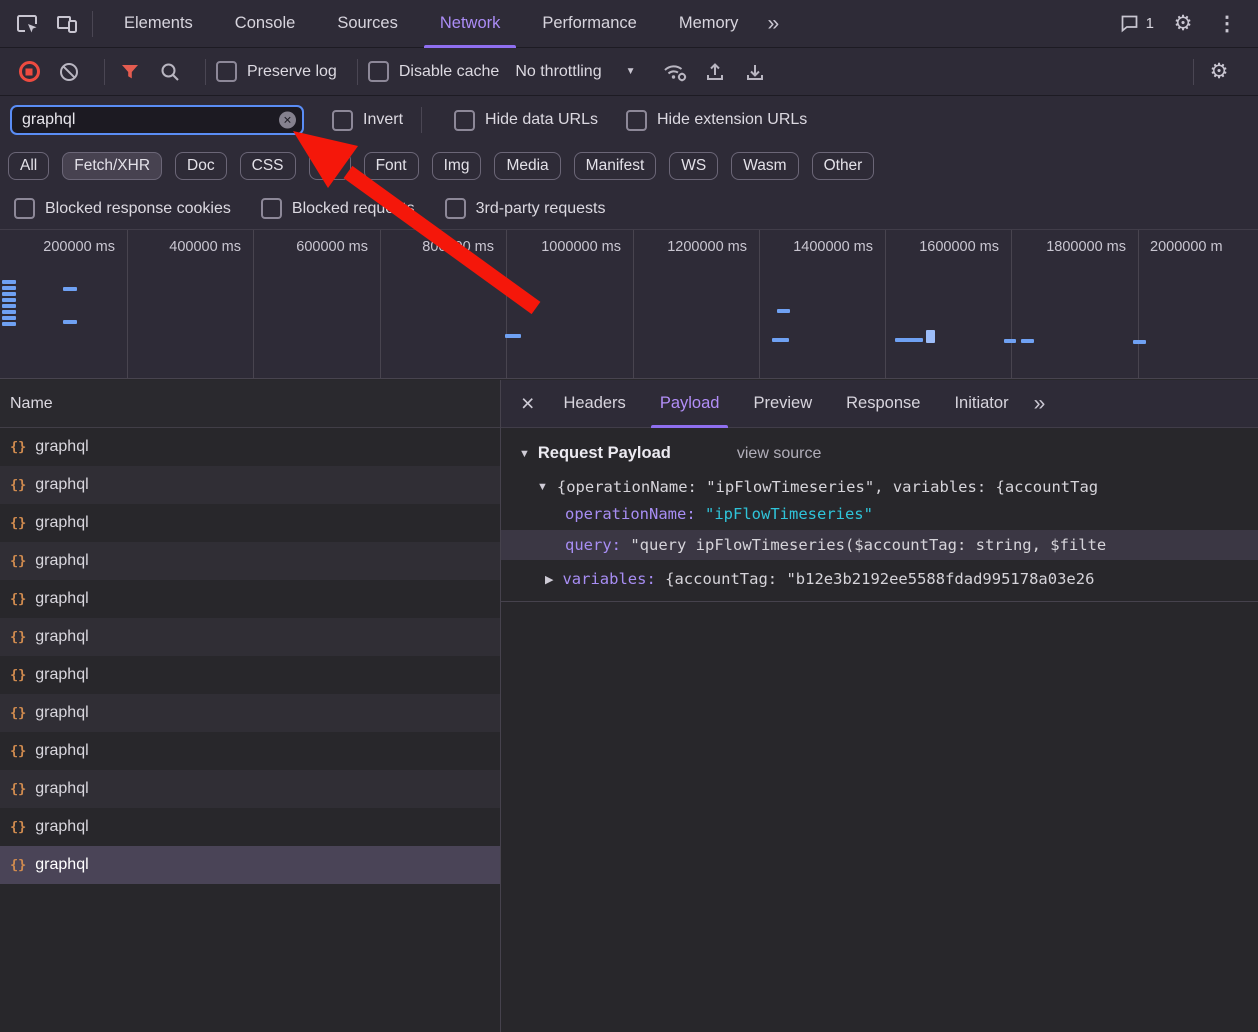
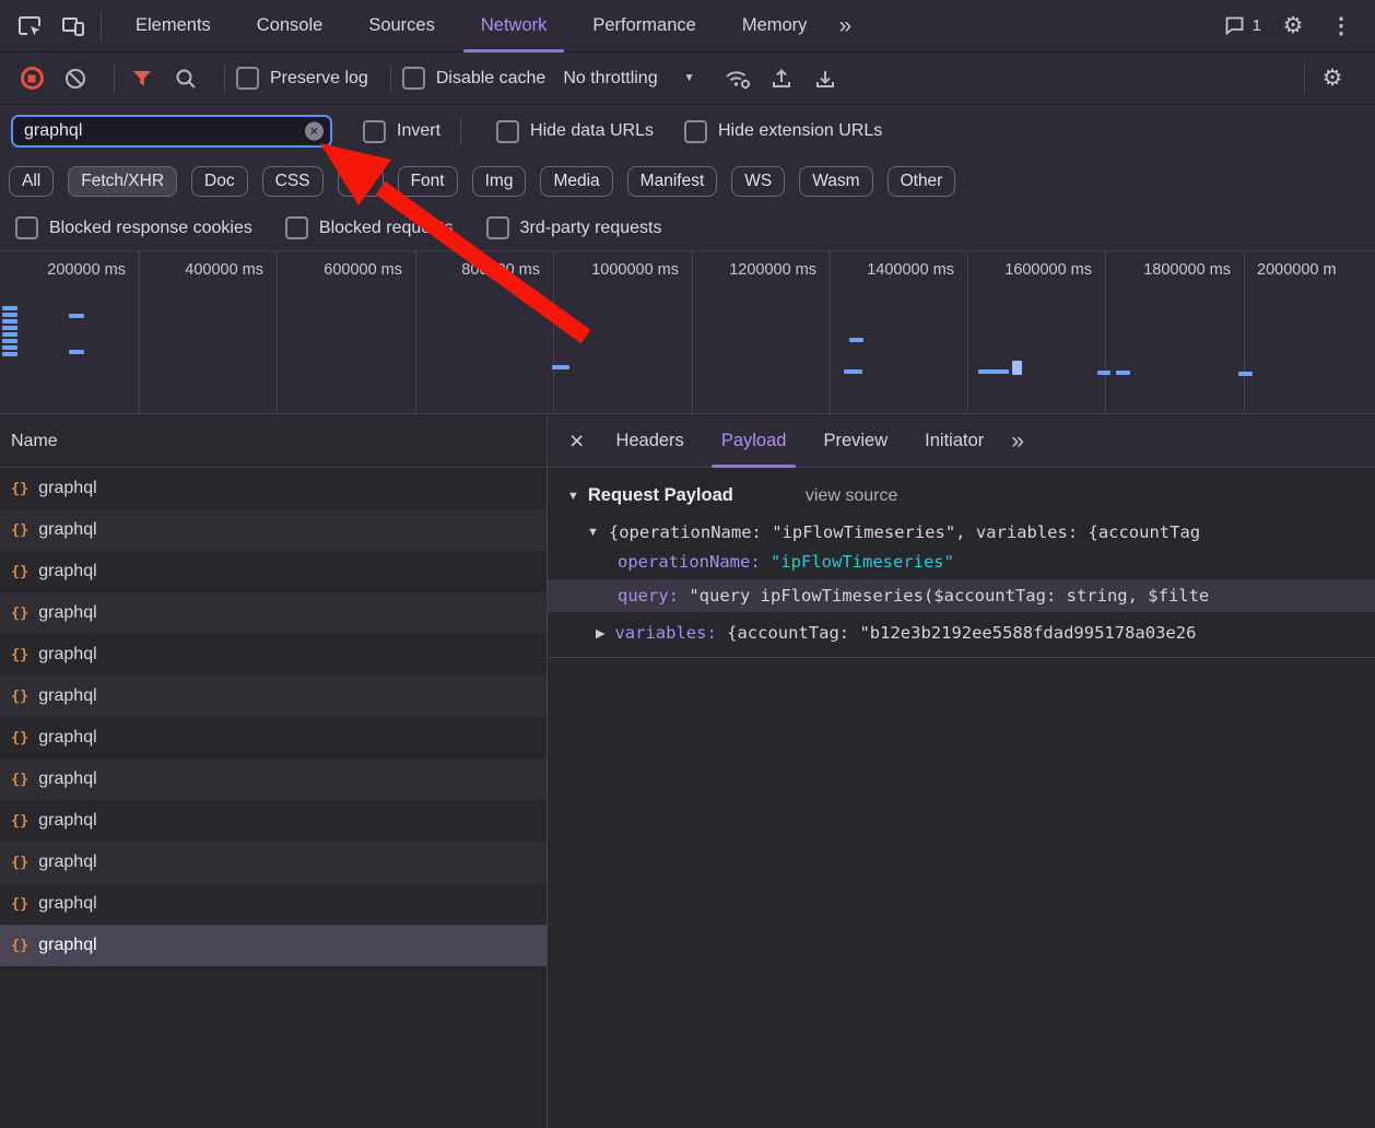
  Elements
  Console
  Sources
  Network
  Performance
  Memory
  »
  1
  ⚙
  ⋮
  Preserve log
  Disable cache
  No throttling
  ▼
  ⚙
  graphql
  ×
  Invert
  Hide data URLs
  Hide extension URLs
  All
  Fetch/XHR
  Doc
  CSS
  Font
  Img
  Media
  Manifest
  WS
  Wasm
  Other
  Blocked response cookies
  Blocked requs
  3rd-party requests
  200000 ms
  400000 ms
  600000 ms
  1000000 ms
  1200000 ms
  1400000 ms
  1600000 ms
  1800000 ms
  2000000 m
  Name
  {}
  graphql
  {}
  graphql
  {}
  graphql
  {}
  graphql
  {}
  graphql
  {}
  graphql
  {}
  graphql
  {}
  graphql
  {}
  graphql
  {}
  graphql
  {}
  graphql
  {}
  graphql
  ×
  Headers
  Payload
  Preview
- Response
  Initiator
  »
  ▼
  Request Payload
  view source
  ▼
  {operationName: "ipFlowTimeseries", variables: {accountTag
  operationName: "ipFlowTimeseries"
  query: "query ipFlowTimeseries($accountTag: string, $filte
  ▶
  variables: {accountTag: "b12e3b2192ee5588fdad995178a03e26
